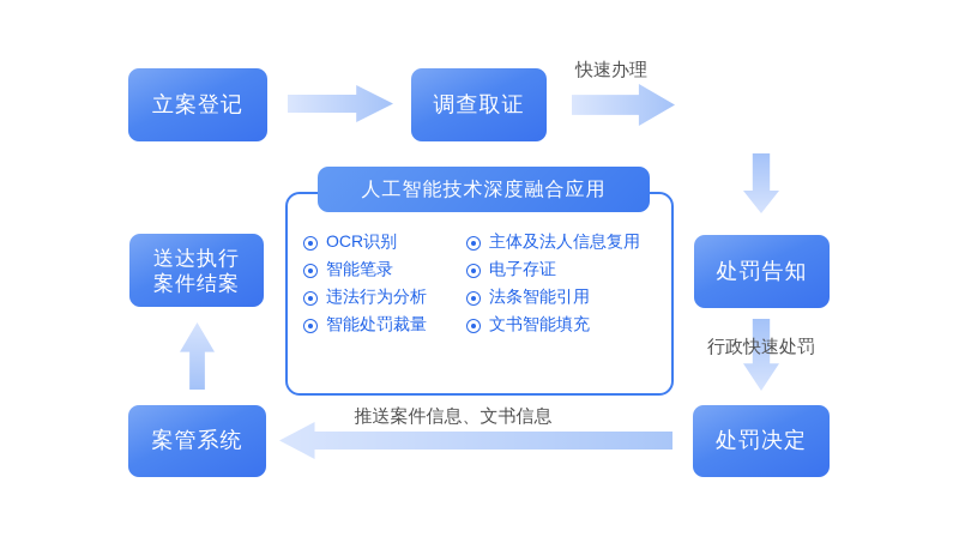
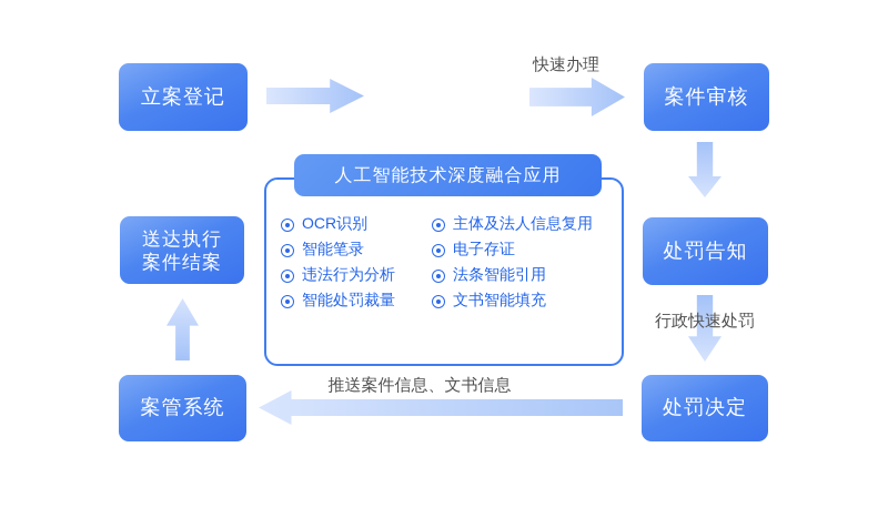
  立案登记
- 调查取证
  快速办理
+ 案件审核
  处罚告知
  行政快速处罚
  处罚决定
  推送案件信息、文书信息
  案管系统
  送达执行
  案件结案
  人工智能技术深度融合应用
  OCR识别
  智能笔录
  违法行为分析
  智能处罚裁量
  主体及法人信息复用
  电子存证
  法条智能引用
  文书智能填充
